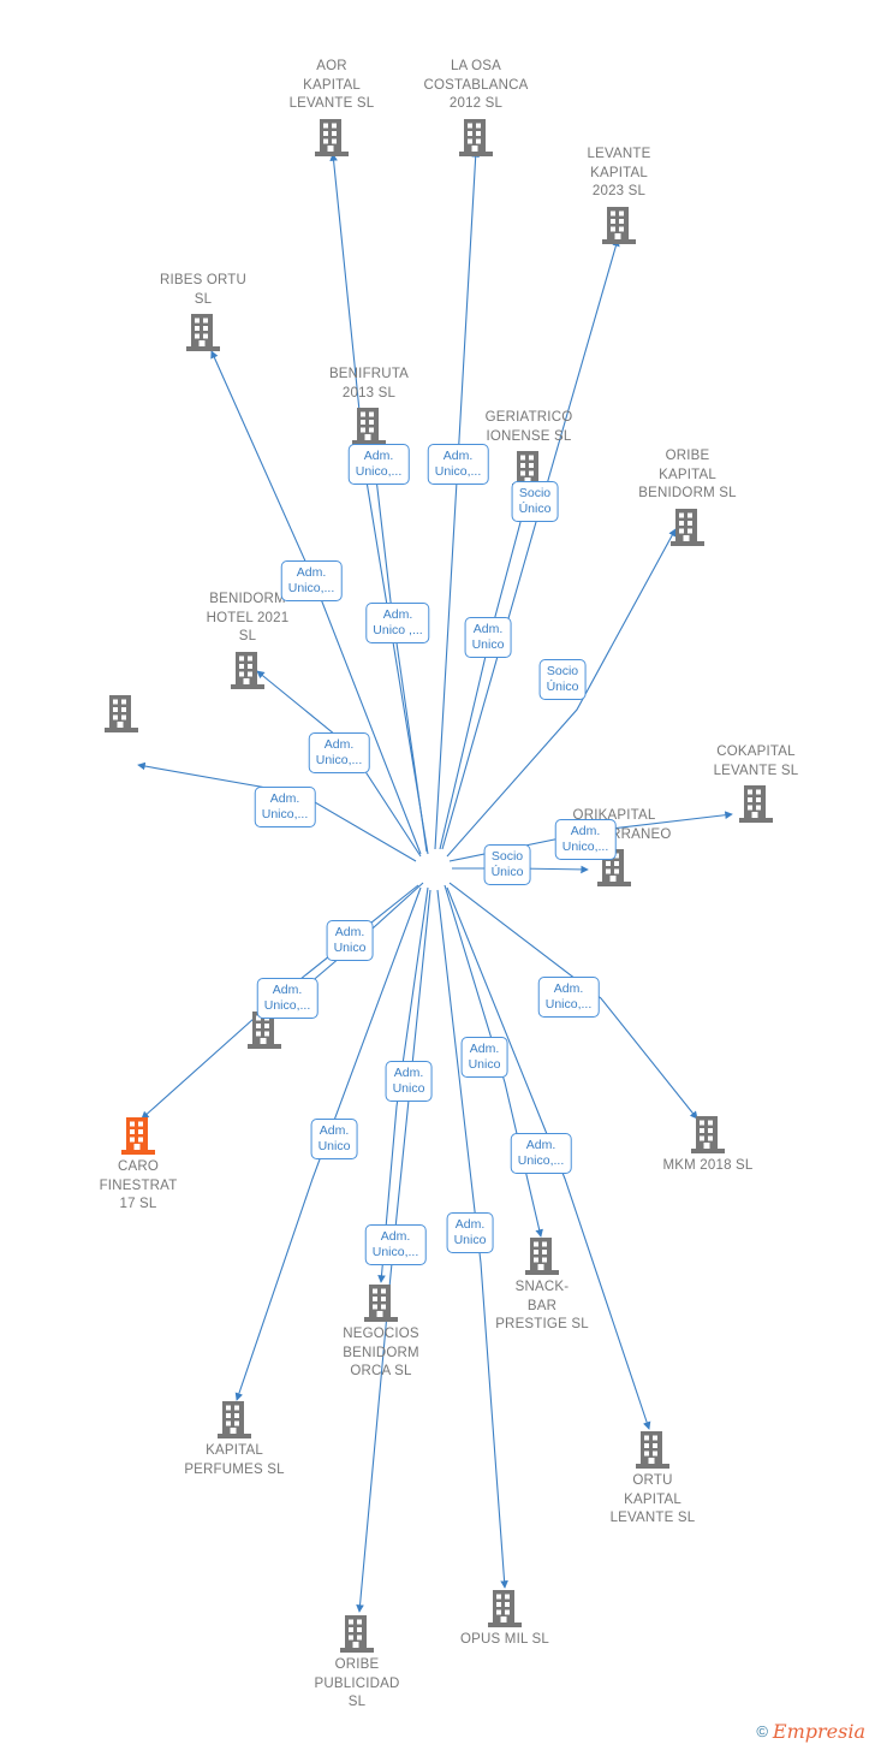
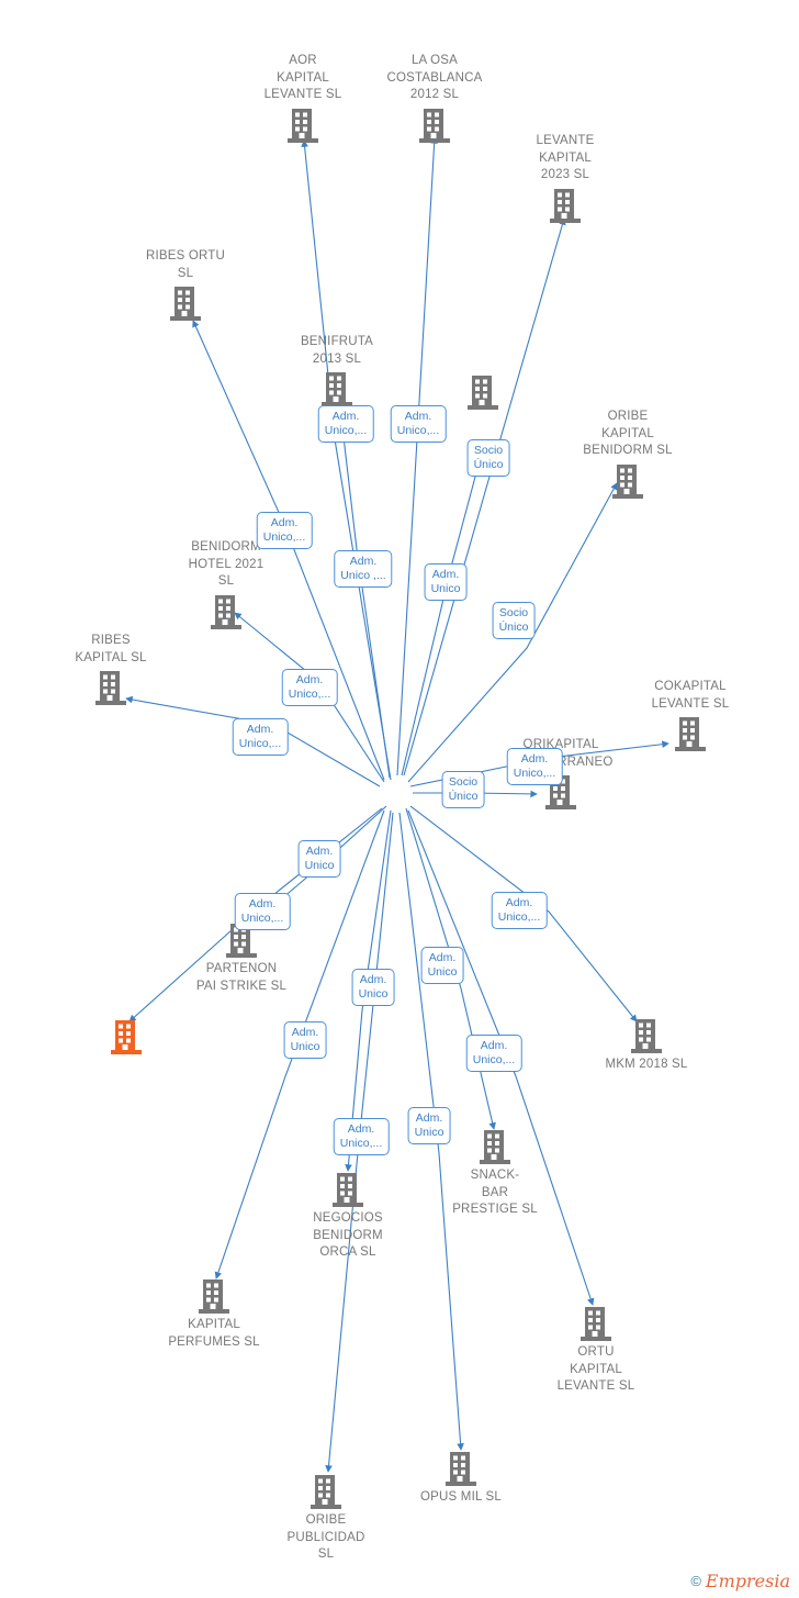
  AOR
  KAPITAL
  LEVANTE SL
  LA OSA
  COSTABLANCA
  2012 SL
  LEVANTE
  KAPITAL
  2023 SL
  RIBES ORTU
  SL
  BENIFRUTA
  2013 SL
- GERIATRICO
- IONENSE SL
  ORIBE
  KAPITAL
  BENIDORM SL
  BENIDORM
  HOTEL 2021
  SL
+ RIBES
+ KAPITAL SL
  COKAPITAL
  LEVANTE SL
  ORIKAPITAL
+ PARTENON
+ PAI STRIKE SL
  MKM 2018 SL
- CARO
- FINESTRAT
- 17 SL
  SNACK-
  BAR
  PRESTIGE SL
  NEGOCIOS
  BENIDORM
  ORCA SL
  KAPITAL
  PERFUMES SL
  ORTU
  KAPITAL
  LEVANTE SL
  OPUS MIL SL
  ORIBE
  PUBLICIDAD
  SL
  Adm.
  Unico,...
  Adm.
  Unico,...
  Socio
  Único
  Adm.
  Unico,...
  Adm.
  Unico ,...
  Adm.
  Unico
  Socio
  Único
  Adm.
  Unico,...
  Adm.
  Unico,...
  Adm.
  Unico,...
  Socio
  Único
  Adm.
  Unico
  Adm.
  Unico,...
  Adm.
  Unico,...
  Adm.
  Unico
  Adm.
  Unico
  Adm.
  Unico
  Adm.
  Unico,...
  Adm.
  Unico
  Adm.
  Unico,...
  ©
  Empresia
